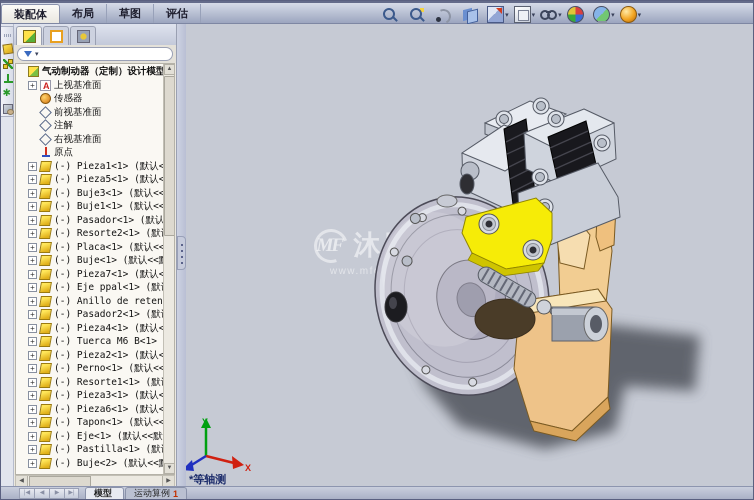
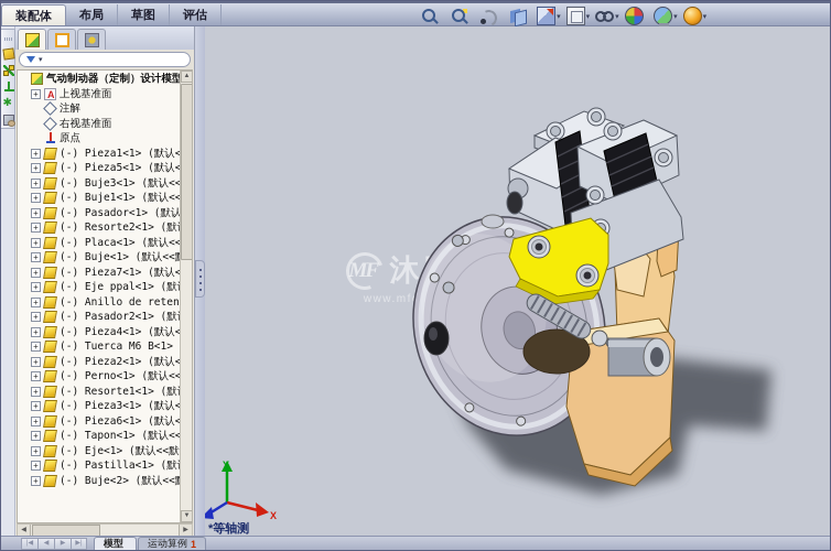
  装配体
  布局
  草图
  评估
  气动制动器（定制）设计模型
  上视基准面
- 传感器
- 前视基准面
  注解
  右视基准面
  原点
  (-) Pieza1<1> (默认<
  (-) Pieza5<1> (默认<
  (-) Buje3<1> (默认<<
  (-) Buje1<1> (默认<<
  (-) Pasador<1> (默认
  (-) Resorte2<1> (默
  (-) Placa<1> (默认<<
  (-) Buje<1> (默认<<
  (-) Pieza7<1> (默认<
  (-) Eje ppal<1> (默
  (-) Anillo de reten
  (-) Pasador2<1> (默
  (-) Pieza4<1> (默认<
  (-) Tuerca M6 B<1>
  (-) Pieza2<1> (默认<
  (-) Perno<1> (默认<<
  (-) Resorte1<1> (默
  (-) Pieza3<1> (默认<
  (-) Pieza6<1> (默认<
  (-) Tapon<1> (默认<<
  (-) Eje<1> (默认<<默
  (-) Pastilla<1> (默
  (-) Buje<2> (默认<<
  MF
  Y
  X
  *等轴测
  模型
  运动算例
  1
